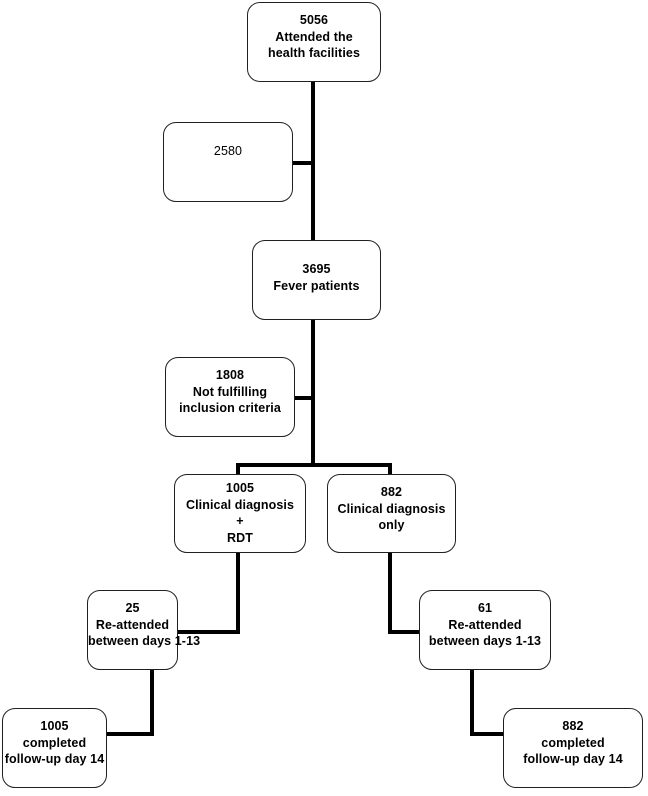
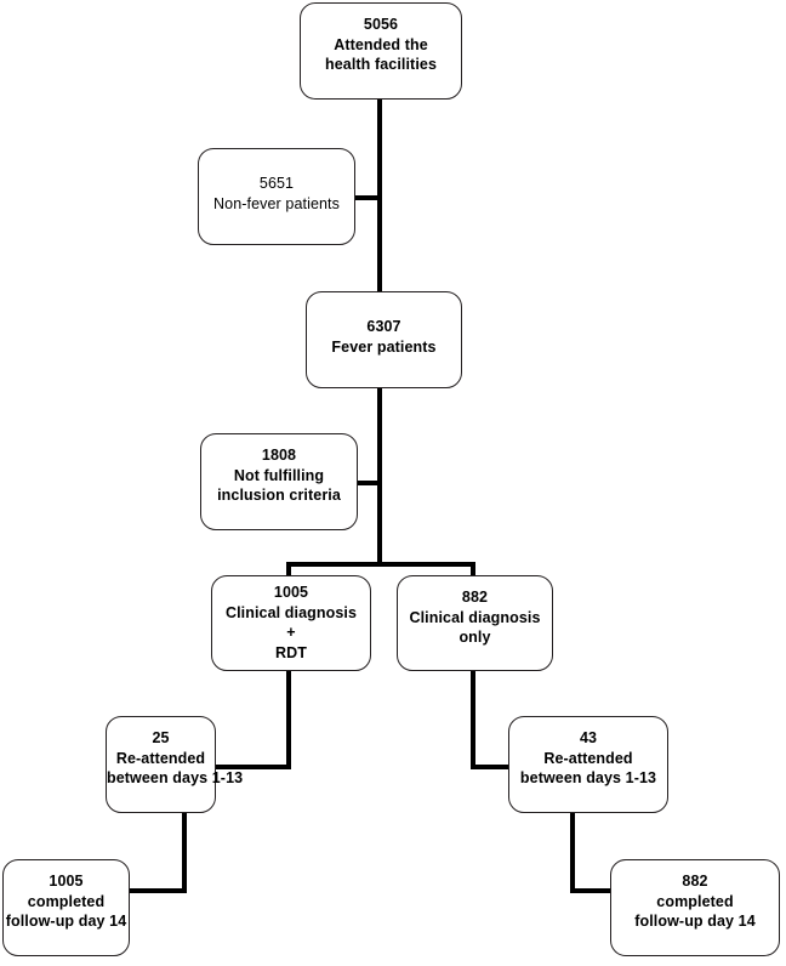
  5056
  Attended the
  health facilities
- 2580
+ 5651
+ Non-fever patients
- 3695
+ 6307
  Fever patients
  1808
  Not fulfilling
  inclusion criteria
  1005
  Clinical diagnosis
  +
  RDT
  882
  Clinical diagnosis
  only
  25
  Re-attended
  between days 1-13
- 61
+ 43
  Re-attended
  between days 1-13
  1005
  completed
  follow-up day 14
  882
  completed
  follow-up day 14
